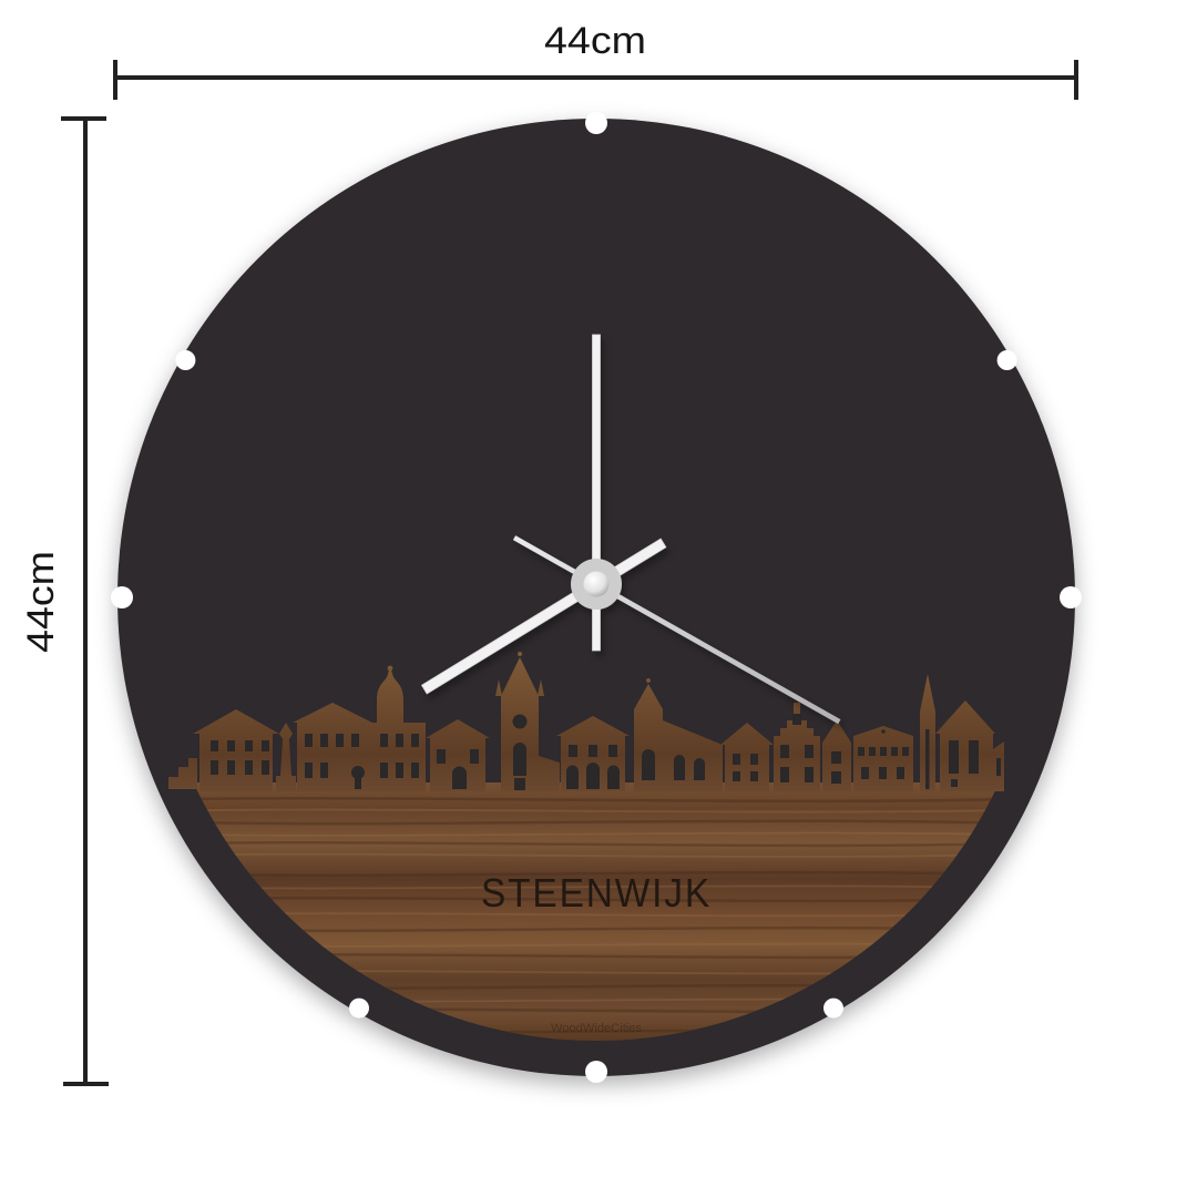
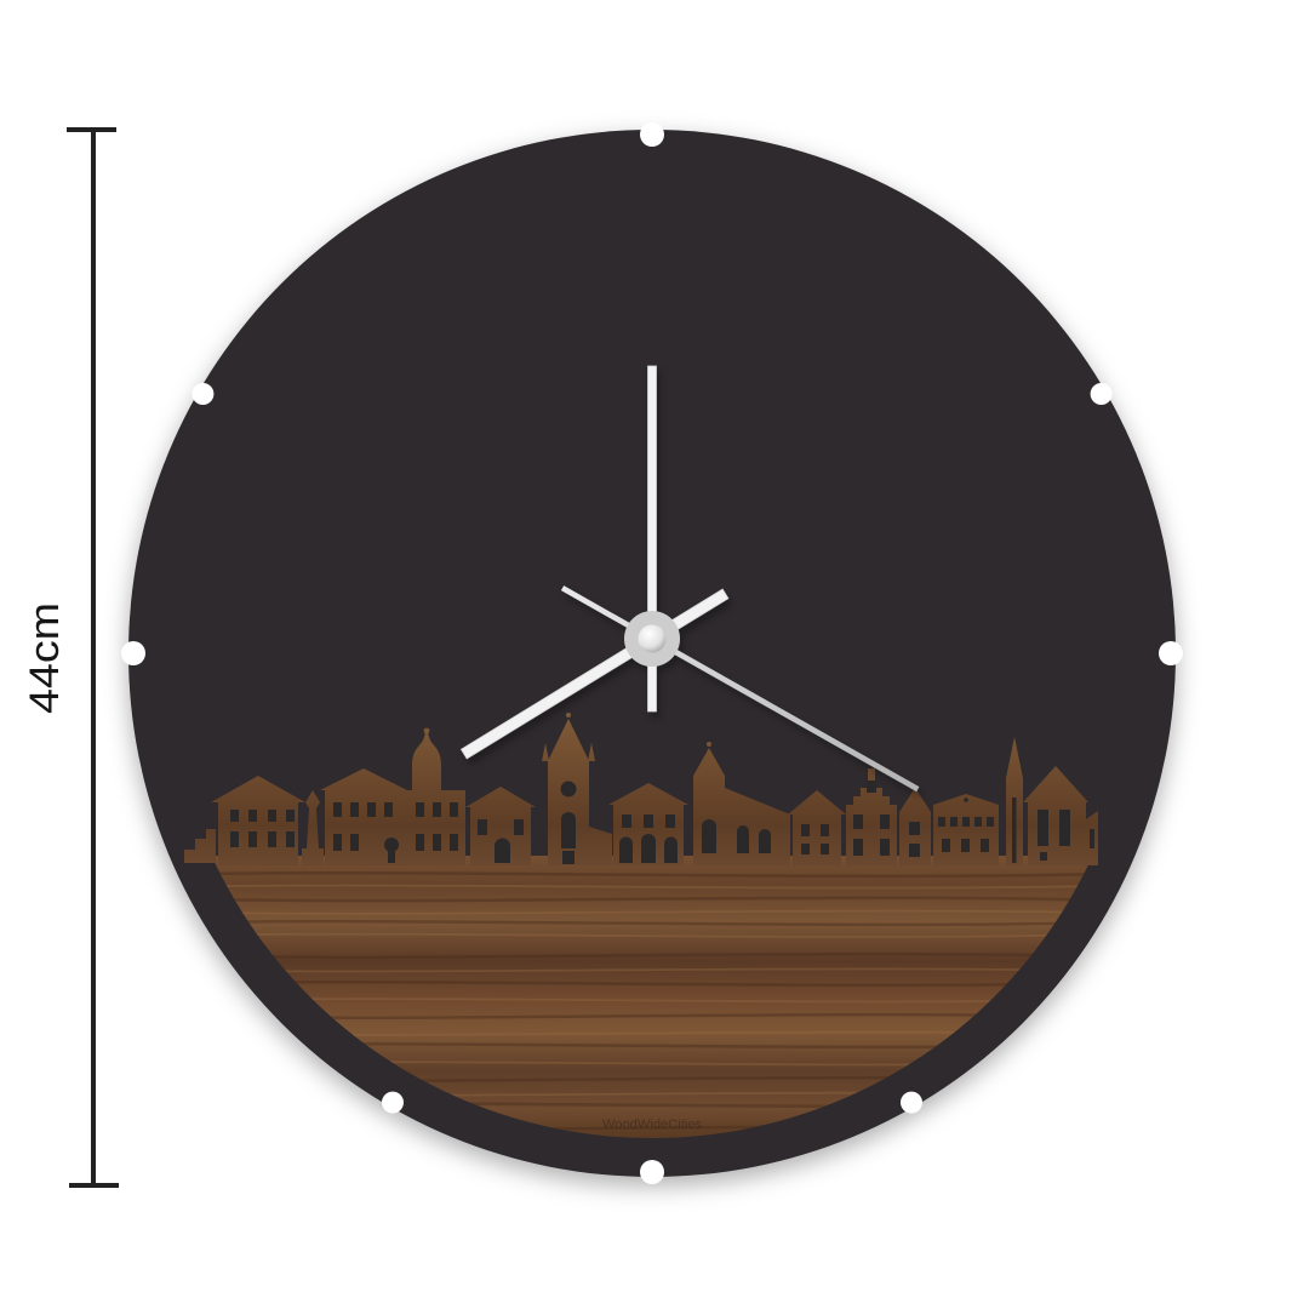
- 44cm
- STEENWIJK
  WoodWideCities
